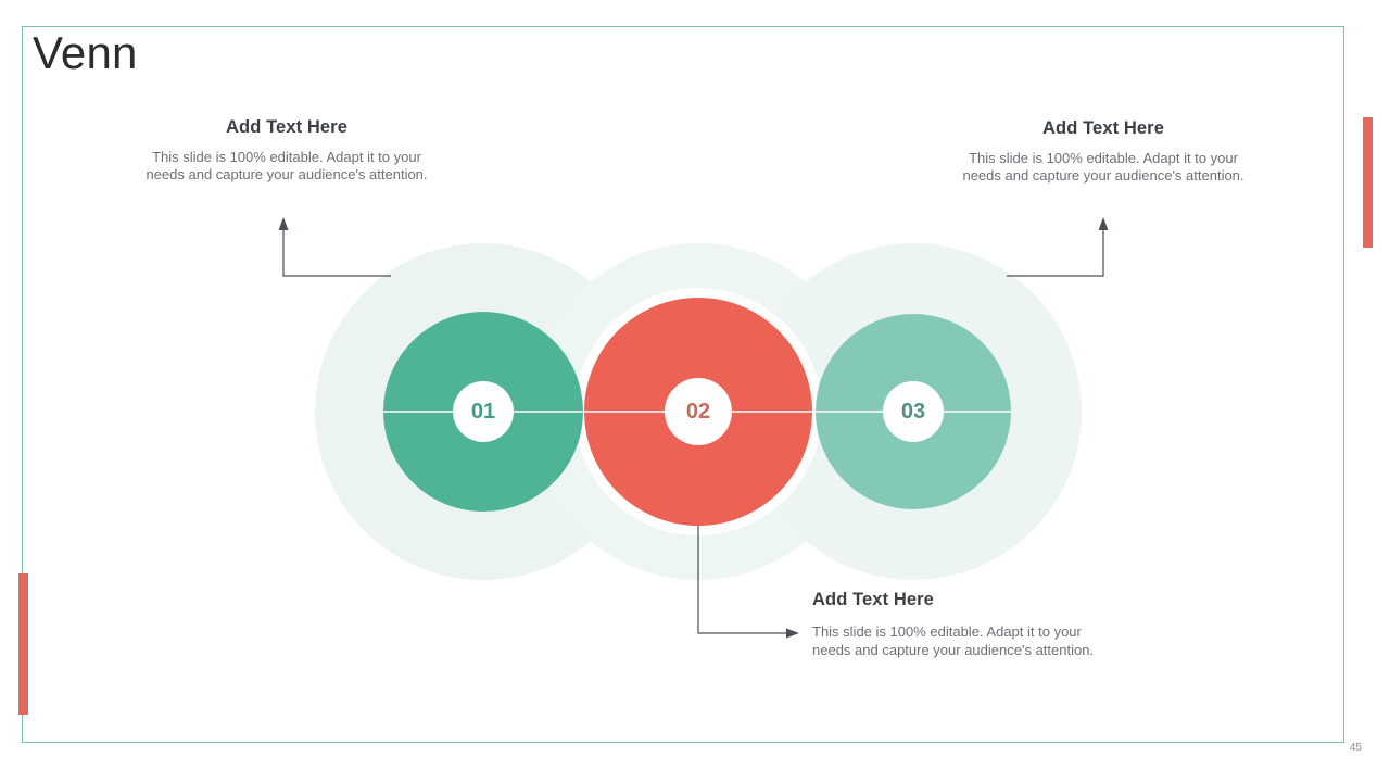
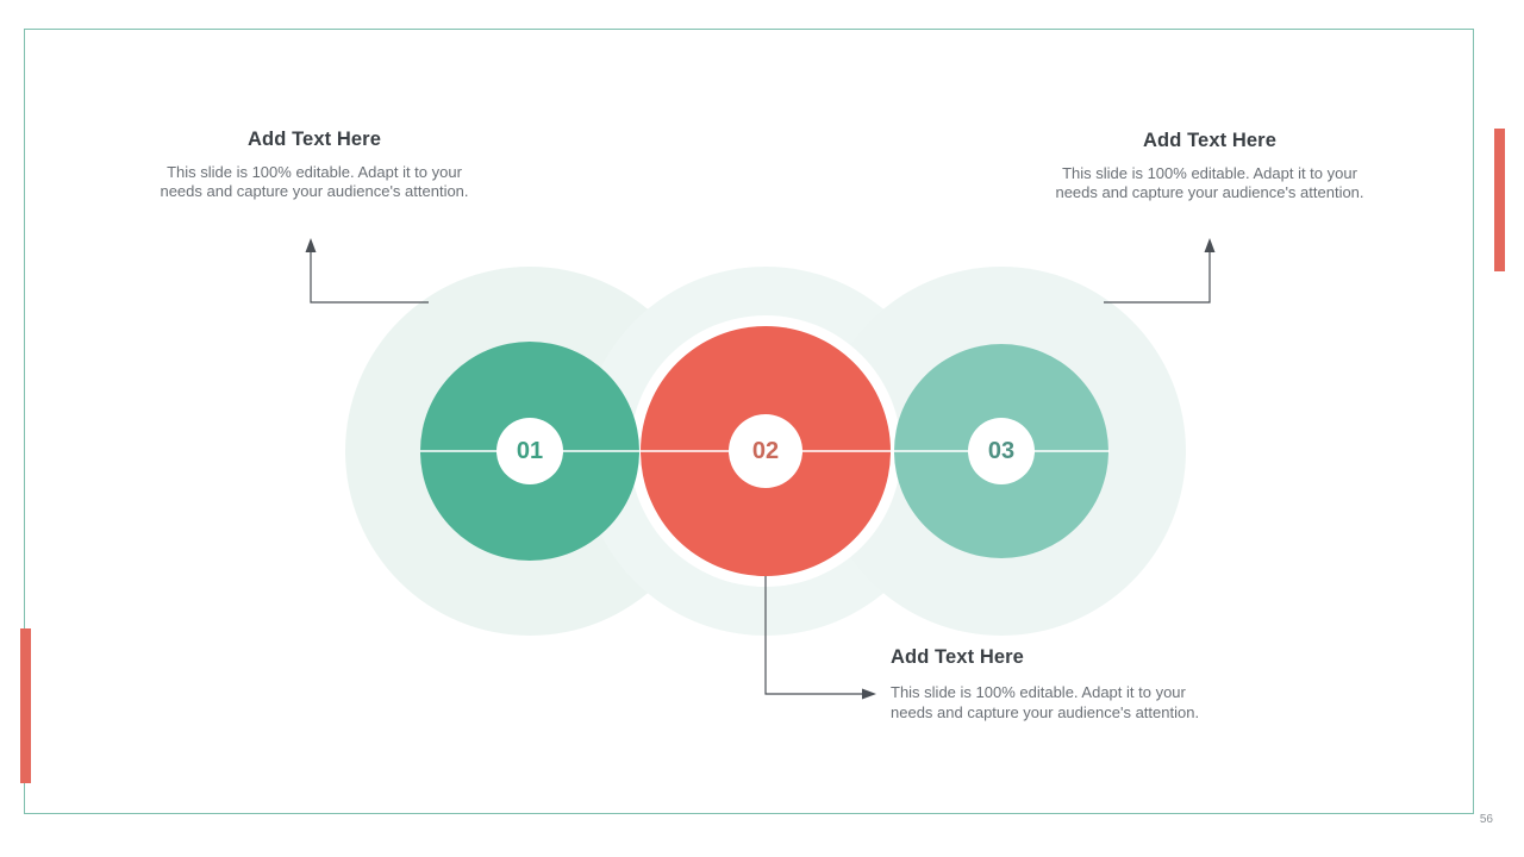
- Venn
  01
  02
  03
  Add Text Here
  This slide is 100% editable. Adapt it to your needs and capture your audience's attention.
  Add Text Here
  This slide is 100% editable. Adapt it to your needs and capture your audience's attention.
  Add Text Here
  This slide is 100% editable. Adapt it to your needs and capture your audience's attention.
- 45
+ 56
